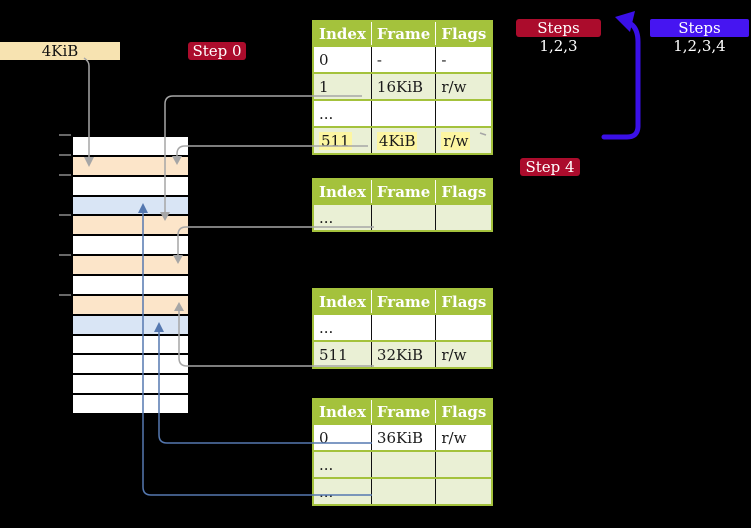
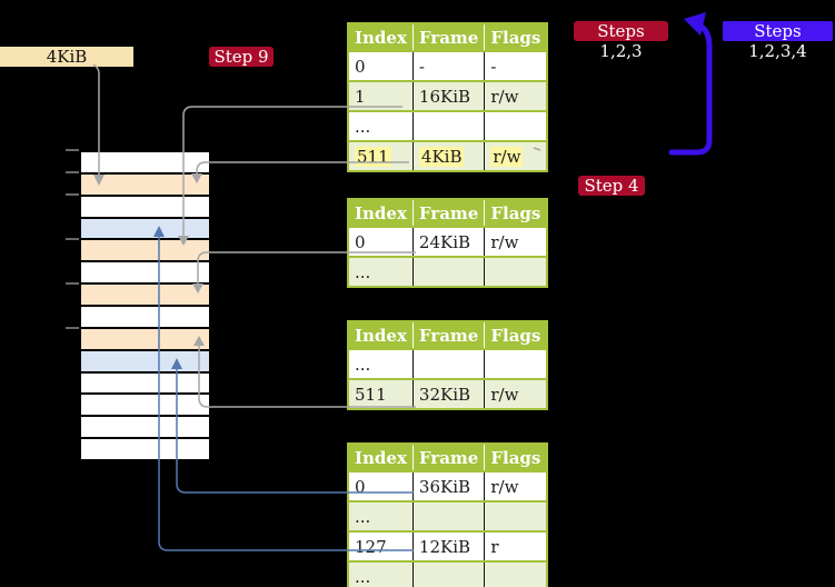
  4KiB
- Step 0
+ Step 9
  Steps 1,2,3
  Steps 1,2,3,4
  Step 4
  Index	Frame	Flags
  0	-	-
  1	16KiB	r/w
  ...
  511	4KiB	r/w
  Index	Frame	Flags
+ 0	24KiB	r/w
  ...
  Index	Frame	Flags
  ...
  511	32KiB	r/w
  Index	Frame	Flags
  0	36KiB	r/w
  ...
+ 127	12KiB	r
  ...
